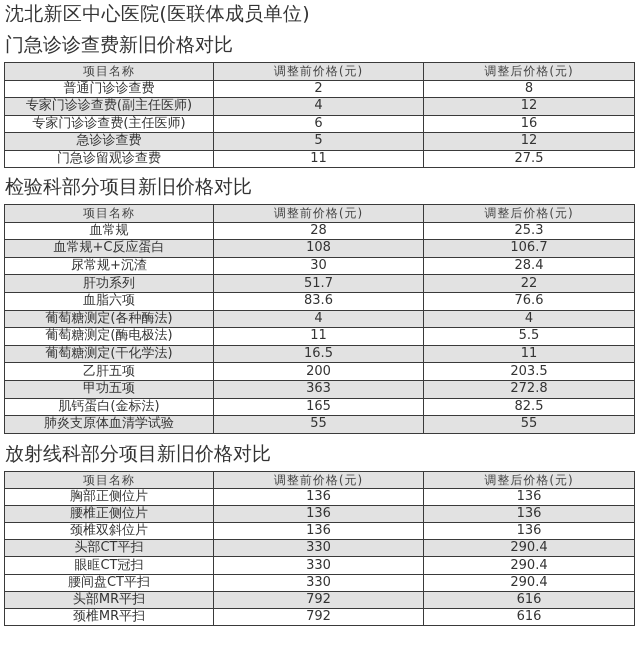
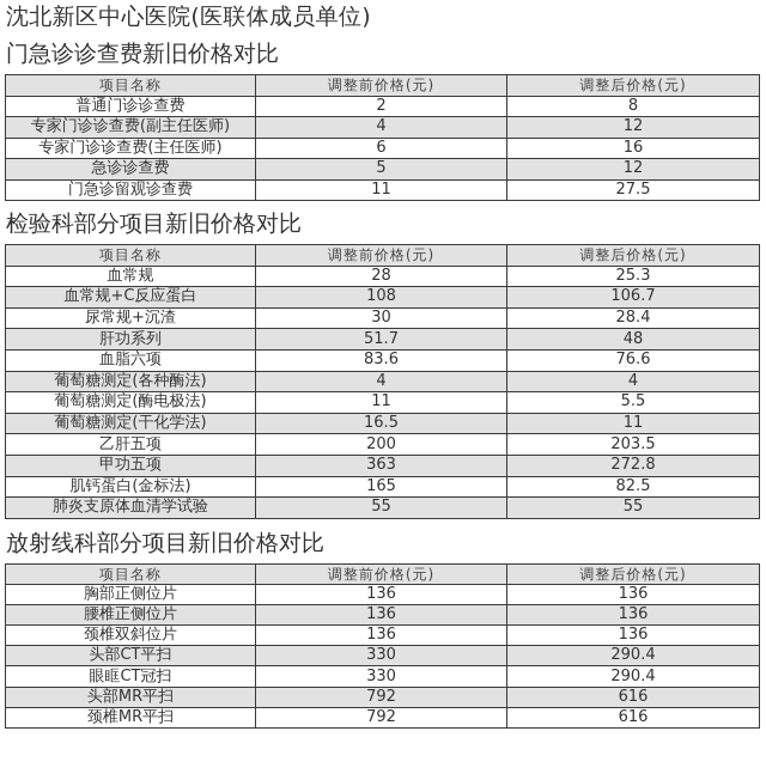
  沈北新区中心医院(医联体成员单位)
  门急诊诊查费新旧价格对比
  项目名称	调整前价格(元)	调整后价格(元)
  普通门诊诊查费	2	8
  专家门诊诊查费(副主任医师)	4	12
  专家门诊诊查费(主任医师)	6	16
  急诊诊查费	5	12
  门急诊留观诊查费	11	27.5
  检验科部分项目新旧价格对比
  项目名称	调整前价格(元)	调整后价格(元)
  血常规	28	25.3
  血常规+C反应蛋白	108	106.7
  尿常规+沉渣	30	28.4
- 肝功系列	51.7	22
+ 肝功系列	51.7	48
  血脂六项	83.6	76.6
  葡萄糖测定(各种酶法)	4	4
  葡萄糖测定(酶电极法)	11	5.5
  葡萄糖测定(干化学法)	16.5	11
  乙肝五项	200	203.5
  甲功五项	363	272.8
  肌钙蛋白(金标法)	165	82.5
  肺炎支原体血清学试验	55	55
  放射线科部分项目新旧价格对比
  项目名称	调整前价格(元)	调整后价格(元)
  胸部正侧位片	136	136
  腰椎正侧位片	136	136
  颈椎双斜位片	136	136
  头部CT平扫	330	290.4
  眼眶CT冠扫	330	290.4
- 腰间盘CT平扫	330	290.4
  头部MR平扫	792	616
  颈椎MR平扫	792	616
